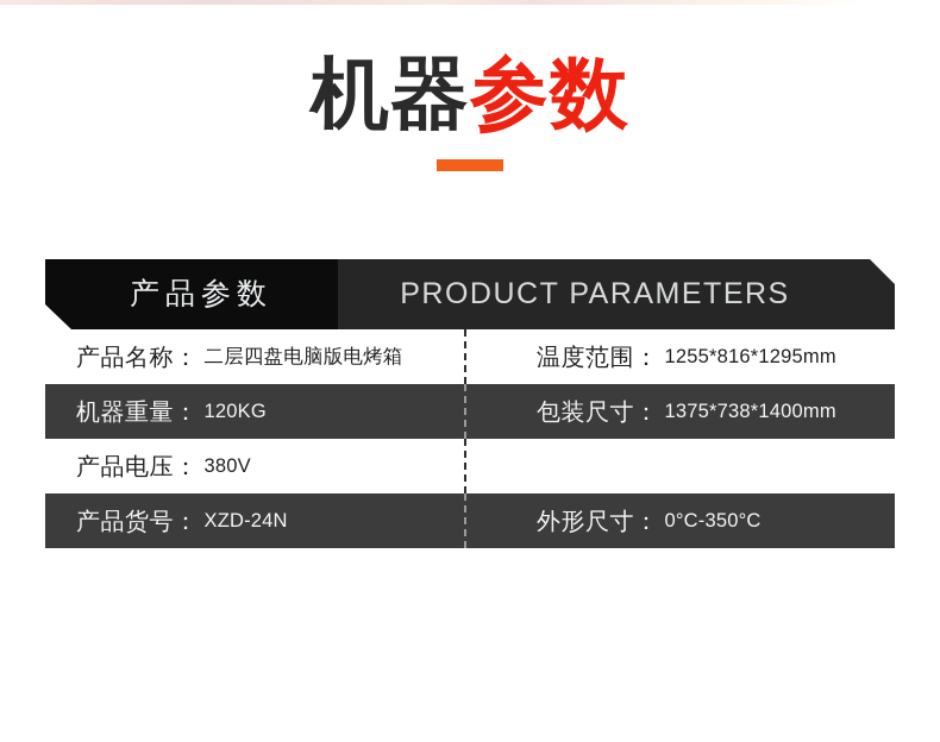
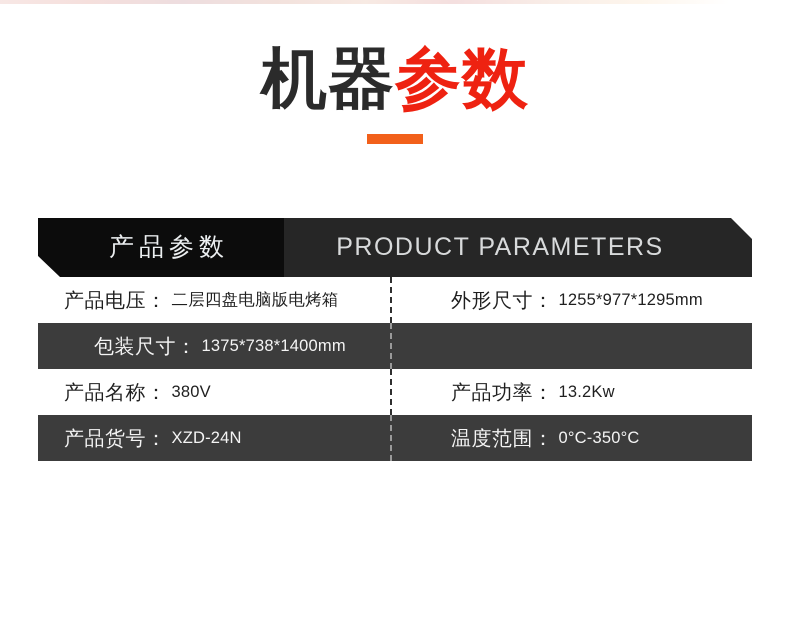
  机器参数
  产品参数
  PRODUCT PARAMETERS
- 产品名称：
+ 产品电压：
  二层四盘电脑版电烤箱
- 温度范围：
+ 外形尺寸：
- 1255*816*1295mm
+ 1255*977*1295mm
- 机器重量：
- 120KG
  包装尺寸：
  1375*738*1400mm
- 产品电压：
+ 产品名称：
  380V
+ 产品功率：
+ 13.2Kw
  产品货号：
  XZD-24N
- 外形尺寸：
+ 温度范围：
  0°C-350°C
